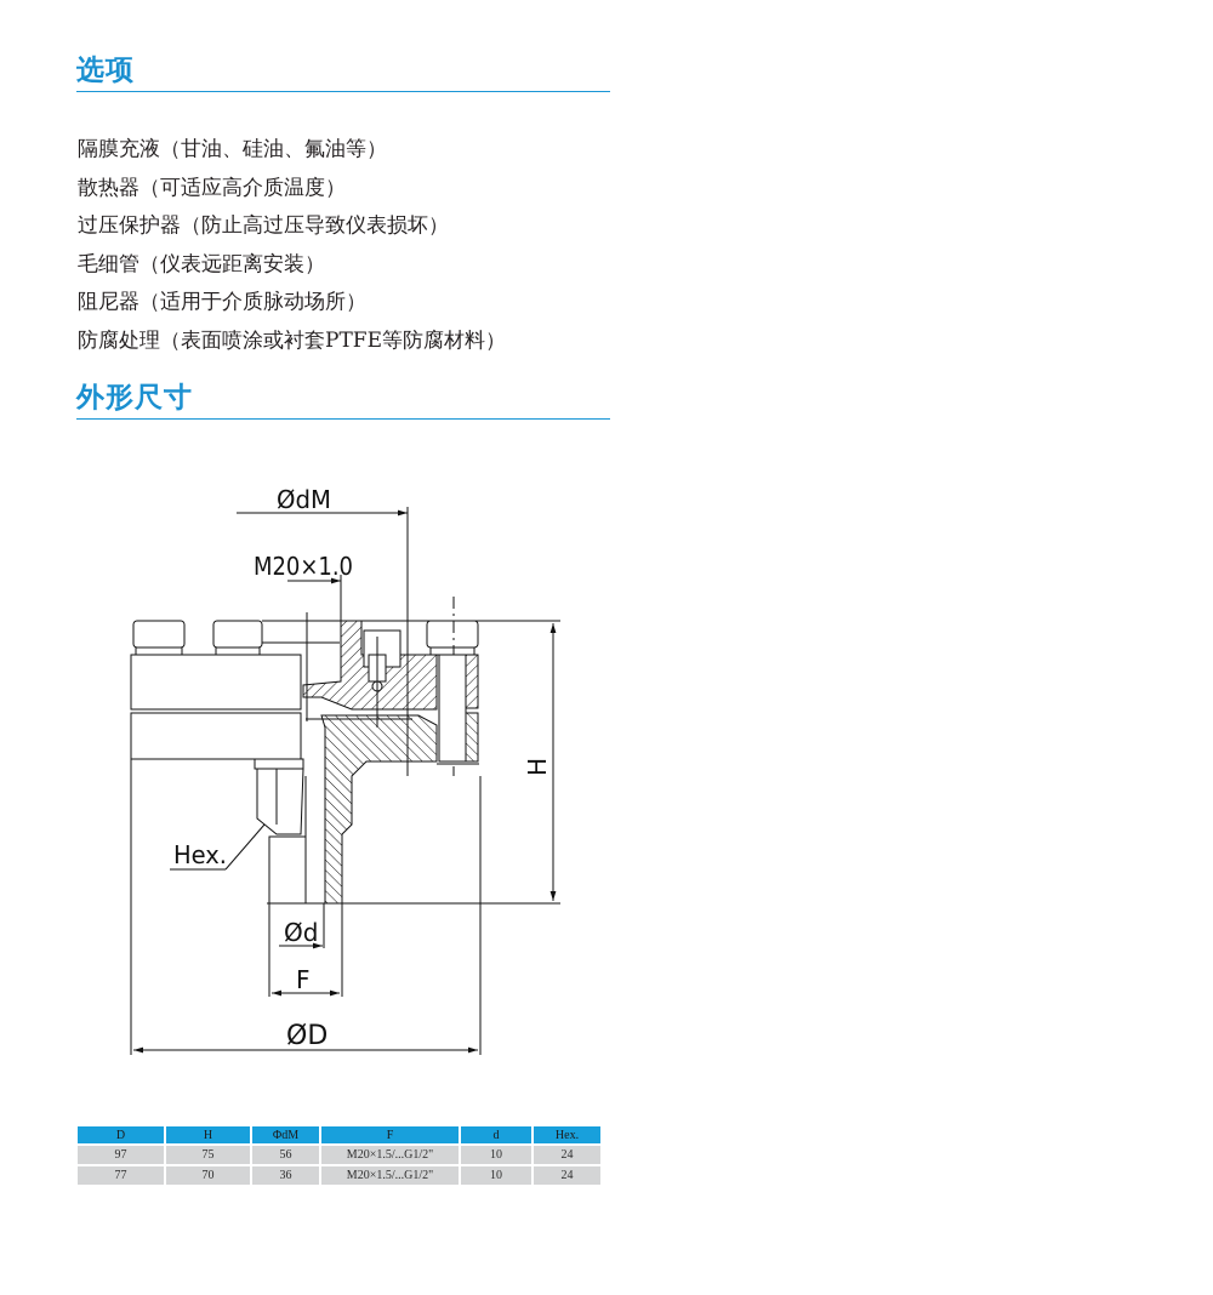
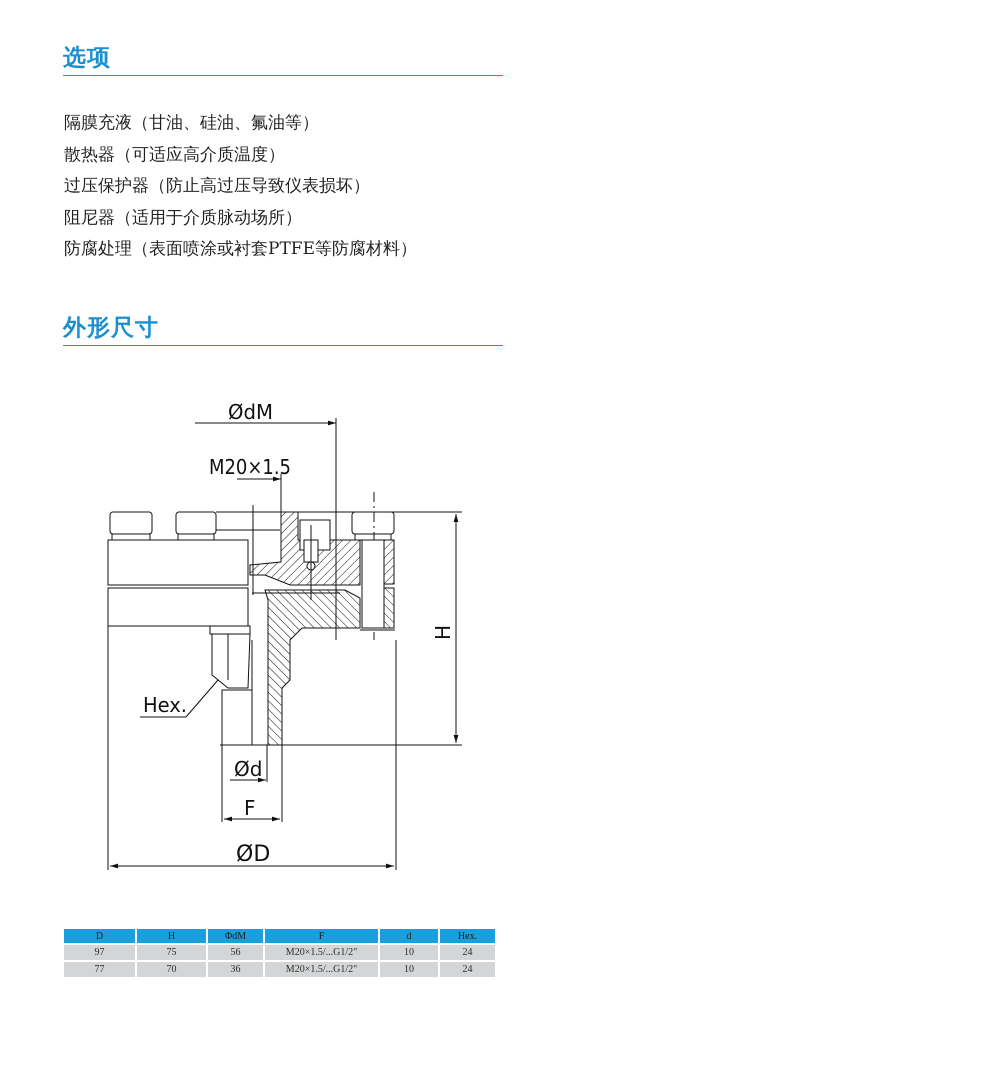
  选项
  隔膜充液（甘油、硅油、氟油等）
  散热器（可适应高介质温度）
  过压保护器（防止高过压导致仪表损坏）
- 毛细管（仪表远距离安装）
  阻尼器（适用于介质脉动场所）
  防腐处理（表面喷涂或衬套PTFE等防腐材料）
  外形尺寸
  ØdM
- M20×1.0
+ M20×1.5
  Hex.
  Ød
  F
  ØD
  D	H	ΦdM	F	d	Hex.
  97	75	56	M20×1.5/...G1/2"	10	24
  77	70	36	M20×1.5/...G1/2"	10	24
